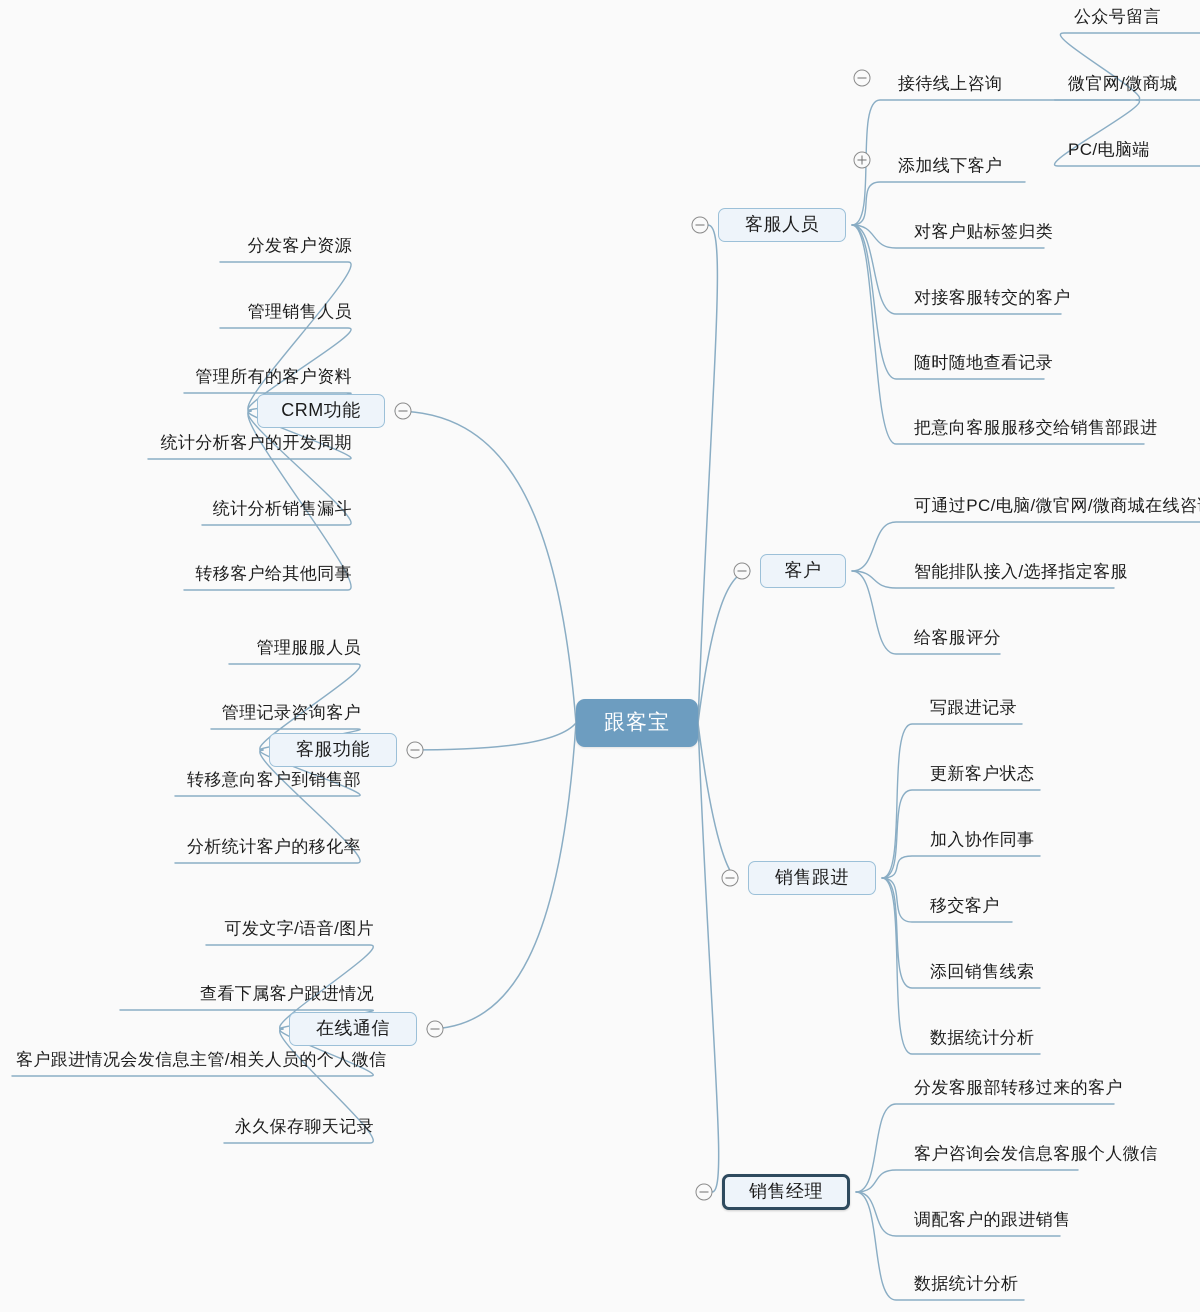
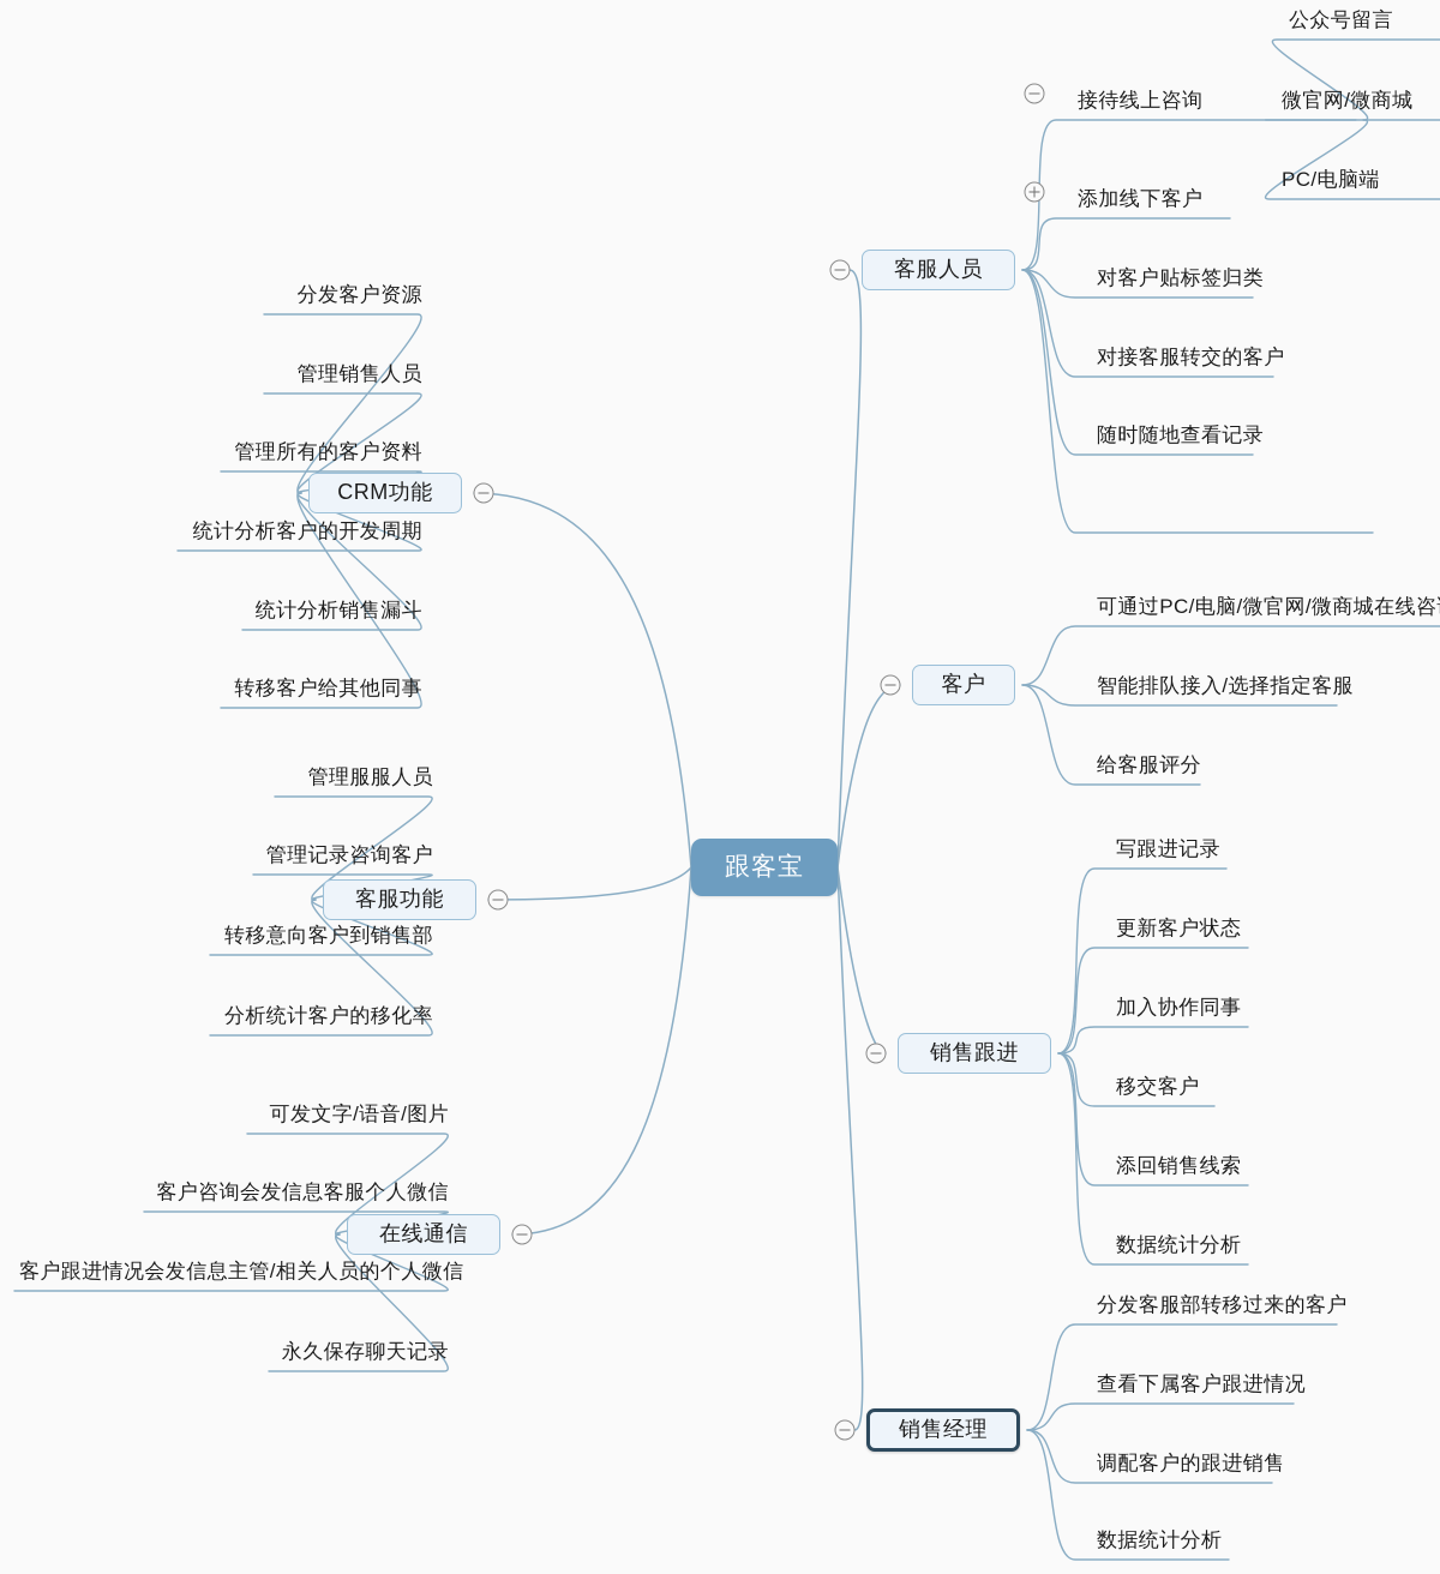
  跟客宝
  客服人员
  接待线上咨询
  公众号留言
  微官网/微商城
  PC/电脑端
  添加线下客户
  对客户贴标签归类
  对接客服转交的客户
  随时随地查看记录
- 把意向客服服移交给销售部跟进
  客户
  可通过PC/电脑/微官网/微商城在线咨
  智能排队接入/选择指定客服
  给客服评分
  销售跟进
  写跟进记录
  更新客户状态
  加入协作同事
  移交客户
  添回销售线索
  数据统计分析
  销售经理
  分发客服部转移过来的客户
- 客户咨询会发信息客服个人微信
+ 查看下属客户跟进情况
  调配客户的跟进销售
  数据统计分析
  CRM功能
  分发客户资源
  管理销售人员
  管理所有的客户资料
  统计分析客户的开发周期
  统计分析销售漏斗
  转移客户给其他同事
  客服功能
  管理服服人员
  管理记录咨询客户
  转移意向客户到销售部
  分析统计客户的移化率
  在线通信
  可发文字/语音/图片
- 查看下属客户跟进情况
+ 客户咨询会发信息客服个人微信
  客户跟进情况会发信息主管/相关人员的个人微信
  永久保存聊天记录
